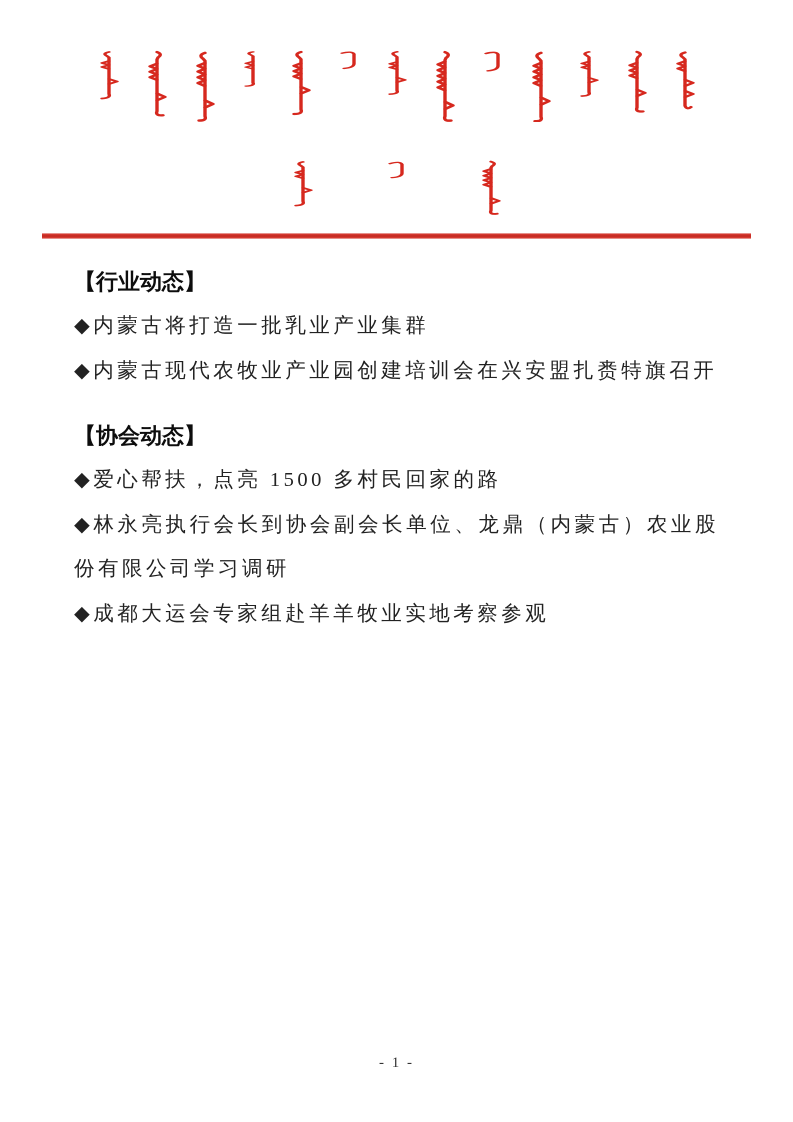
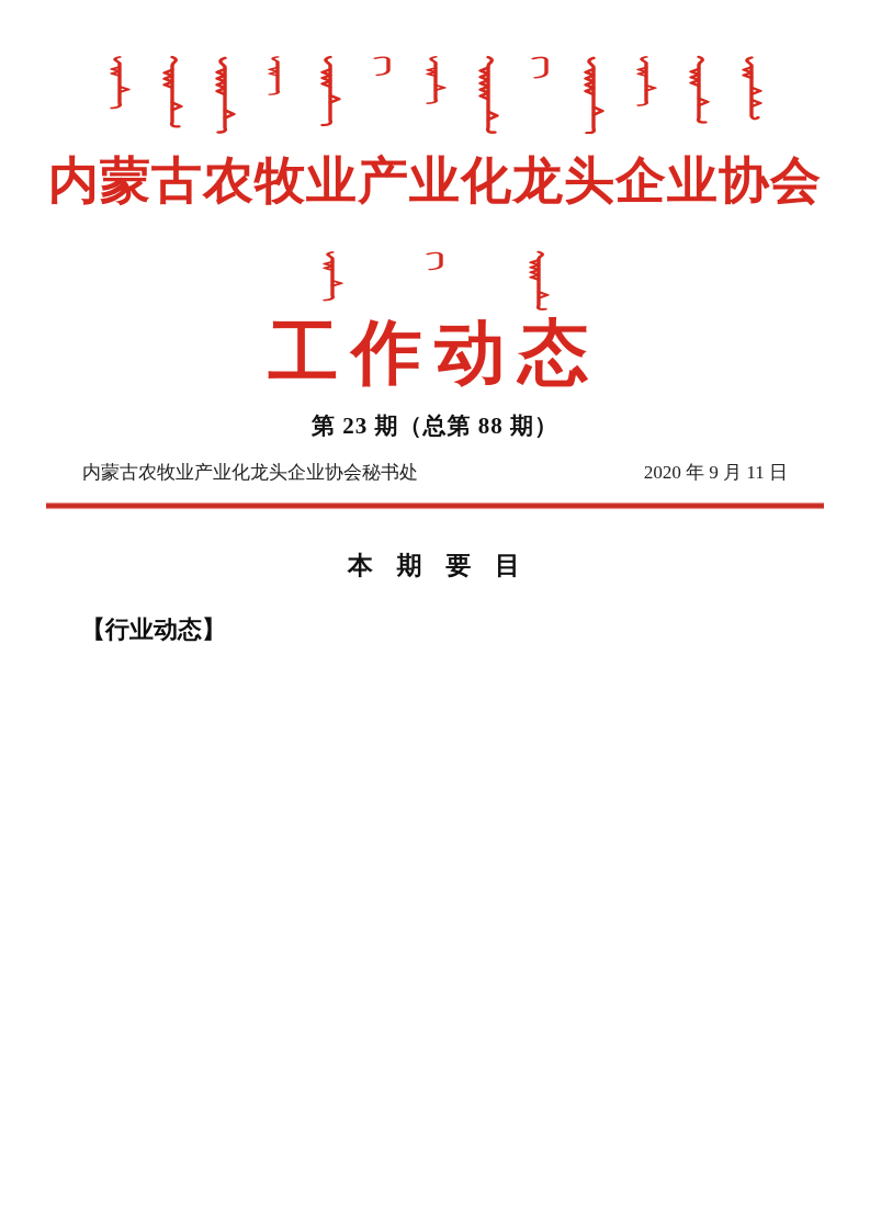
+ 内蒙古农牧业产业化龙头企业协会
+ 工作动态
+ 第 23 期（总第 88 期）
+ 内蒙古农牧业产业化龙头企业协会秘书处
+ 2020 年 9 月 11 日
+ 本 期 要 目
  【行业动态】
- ◆内蒙古将打造一批乳业产业集群
- ◆内蒙古现代农牧业产业园创建培训会在兴安盟扎赉特旗召开
- 【协会动态】
- ◆爱心帮扶，点亮 1500 多村民回家的路
- ◆林永亮执行会长到协会副会长单位、龙鼎（内蒙古）农业股份有限公司学习调研
- ◆成都大运会专家组赴羊羊牧业实地考察参观
- - 1 -
